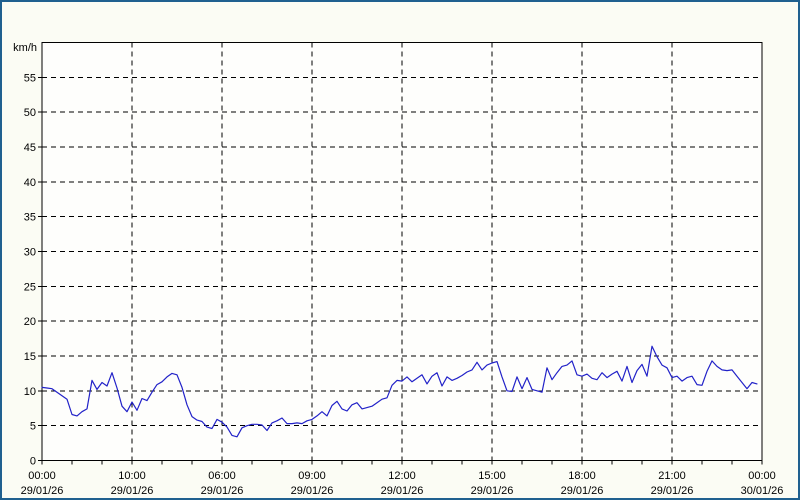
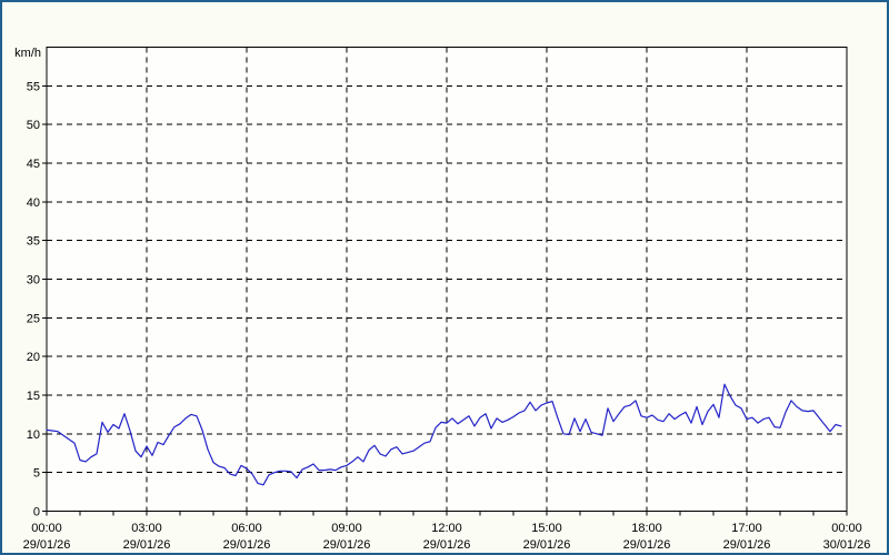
  0
  5
  10
  15
  20
  25
  30
  35
  40
  45
  50
  55
  km/h
  00:00
  29/01/26
- 10:00
+ 03:00
  29/01/26
  06:00
  29/01/26
  09:00
  29/01/26
  12:00
  29/01/26
  15:00
  29/01/26
  18:00
  29/01/26
- 21:00
+ 17:00
  29/01/26
  00:00
  30/01/26
